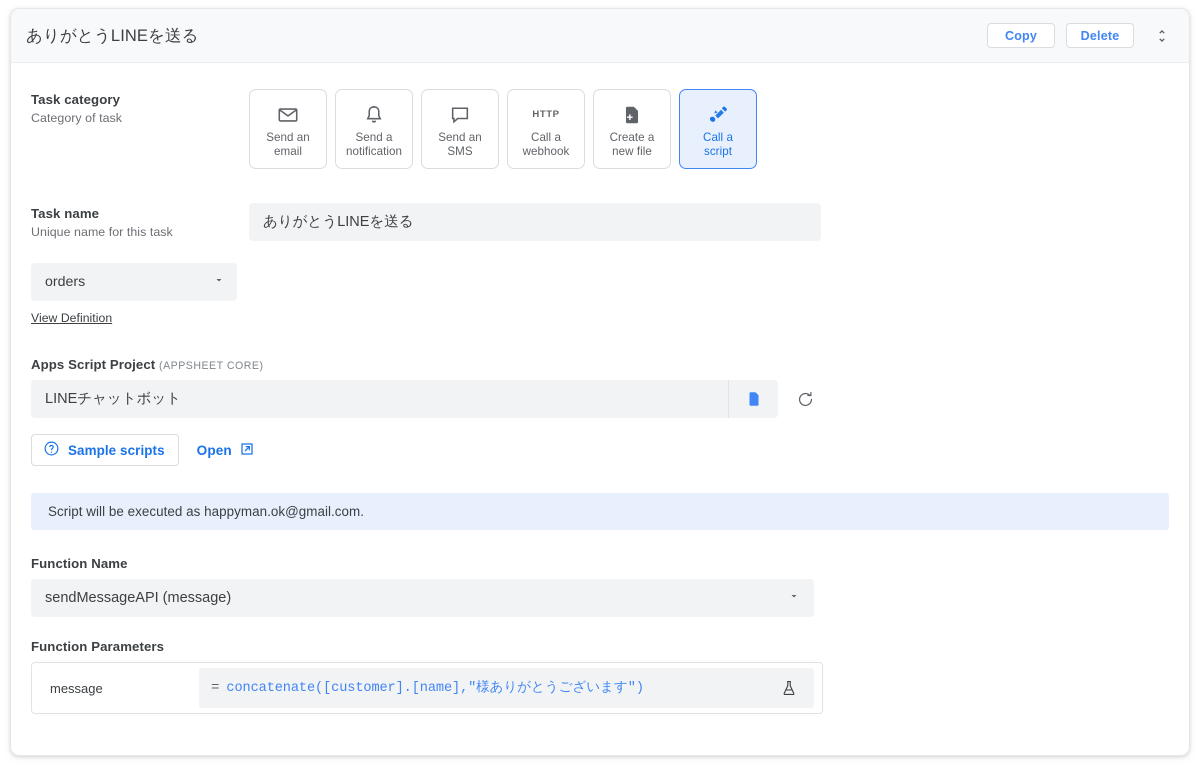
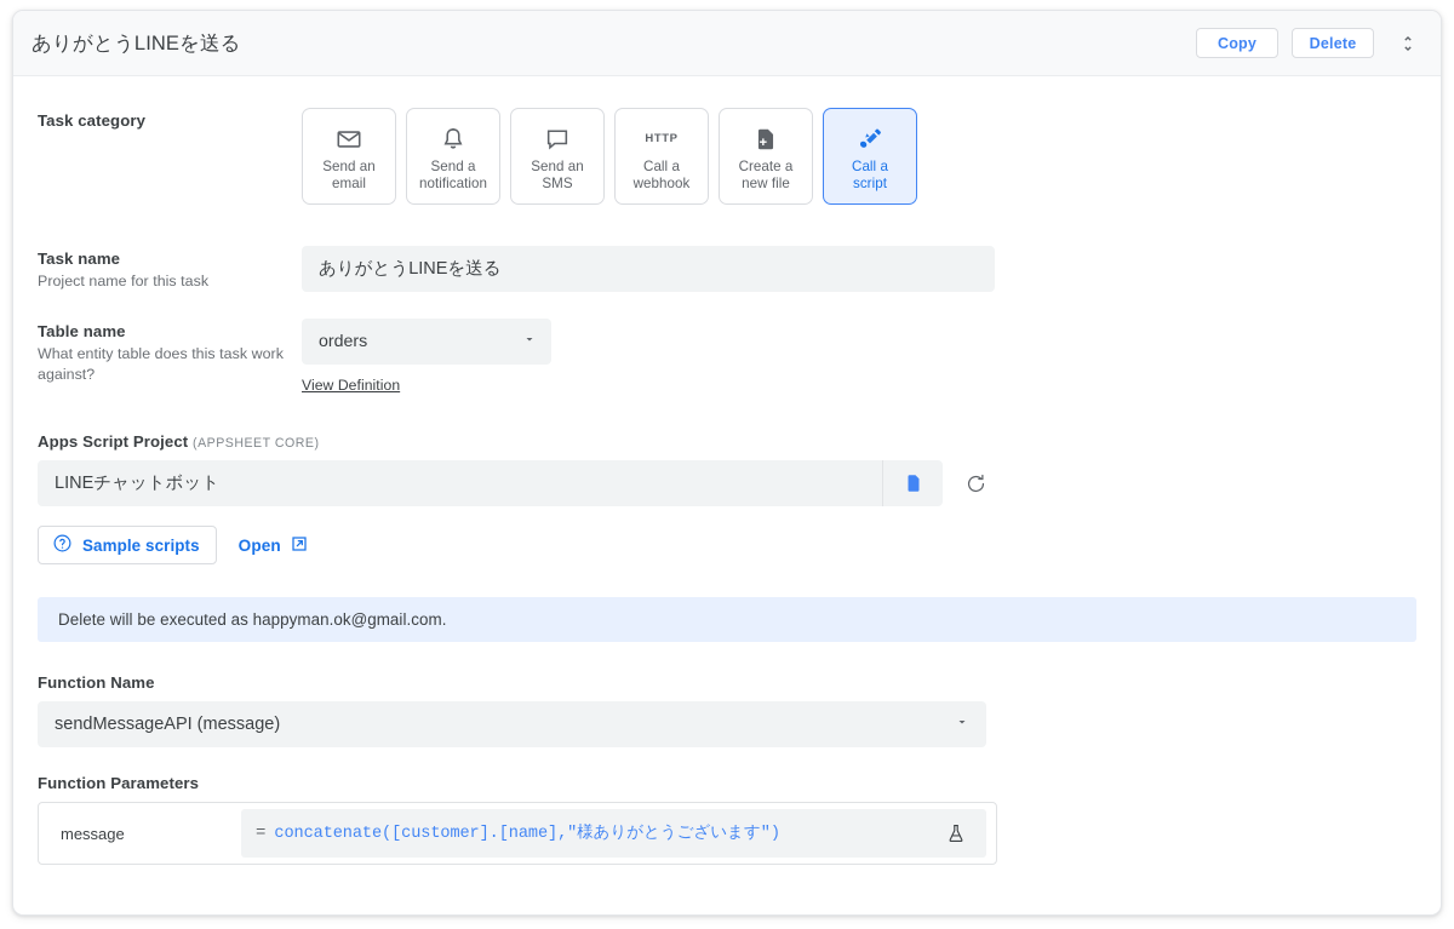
  ありがとうLINEを送る
  Copy
  Delete
  Task category
- Category of task
  Send an
  email
  Send a
  notification
  Send an
  SMS
  HTTP
  Call a
  webhook
  Create a
  new file
  Call a
  script
  Task name
- Unique name for this task
+ Project name for this task
  ありがとうLINEを送る
+ Table name
+ What entity table does this task work against?
  orders
  View Definition
  Apps Script Project (APPSHEET CORE)
  LINEチャットボット
  Sample scripts
  Open
- Script will be executed as happyman.ok@gmail.com.
+ Delete will be executed as happyman.ok@gmail.com.
  Function Name
  sendMessageAPI (message)
  Function Parameters
  message
  =
  concatenate([customer].[name],"様ありがとうございます")
